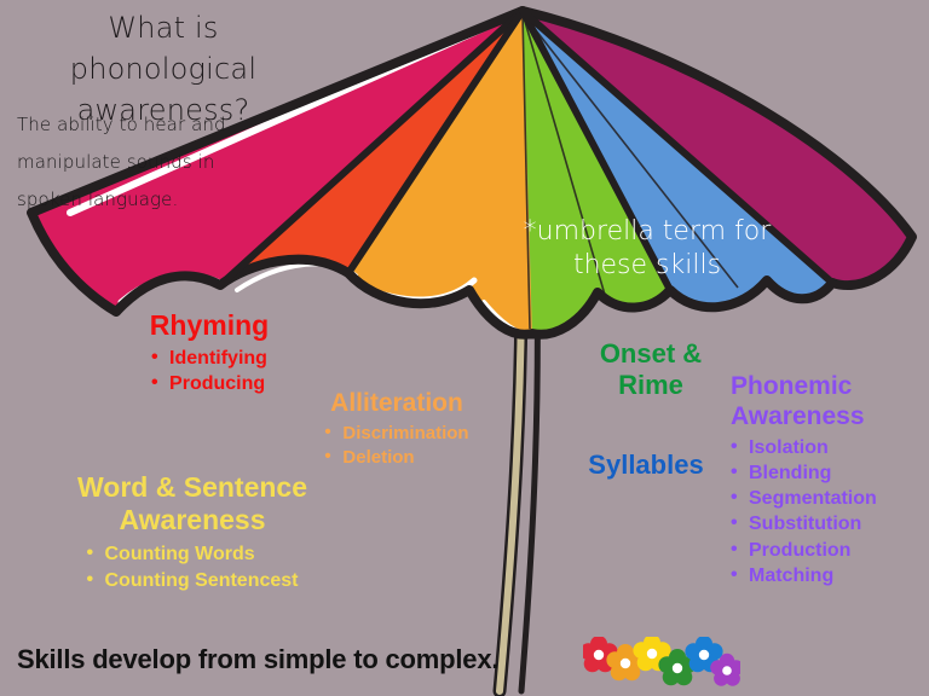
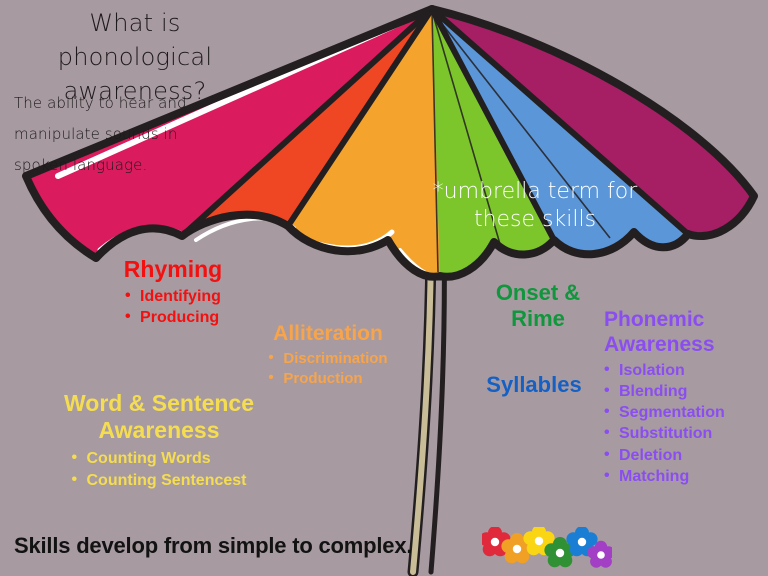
  What is phonological awareness?
  The ability to hear and manipulate sounds in spoken language.
  *umbrella term for
  these skills
  Rhyming
  Identifying
  Producing
  Alliteration
  Discrimination
- Deletion
+ Production
  Word & Sentence
  Awareness
  Counting Words
  Counting Sentencest
  Onset &
  Rime
  Syllables
  Phonemic
  Awareness
  Isolation
  Blending
  Segmentation
  Substitution
- Production
+ Deletion
  Matching
  Skills develop from simple to complex.
